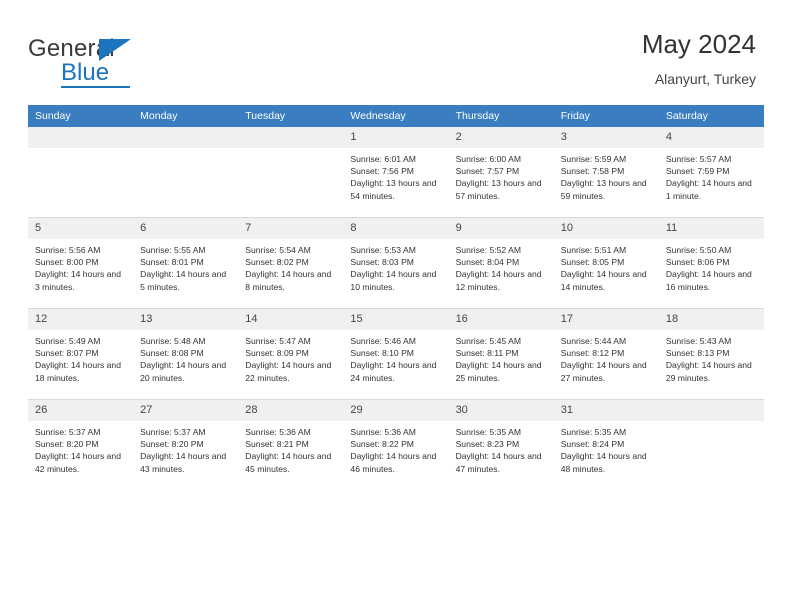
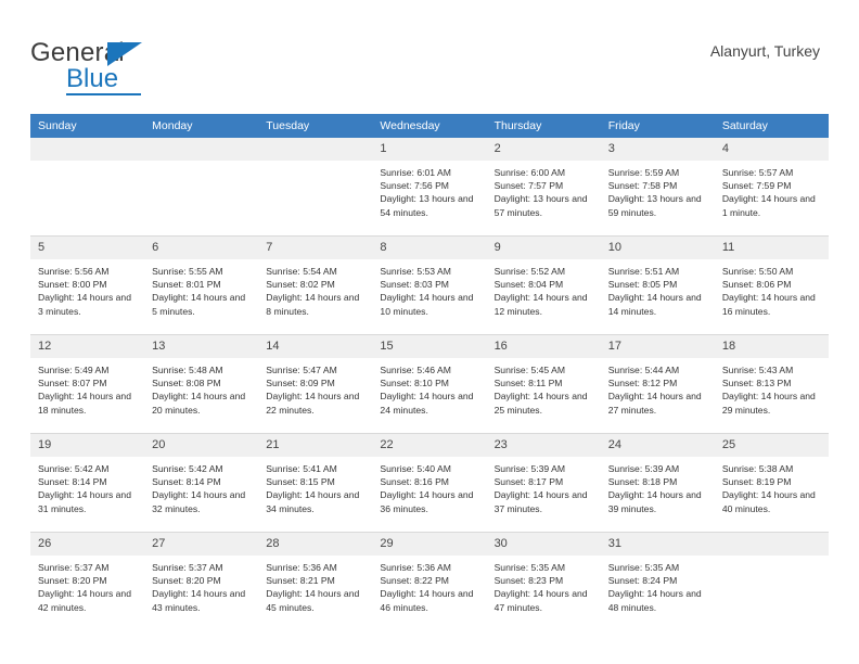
  General
  Blue
- May 2024
  Alanyurt, Turkey
  Sunday	Monday	Tuesday	Wednesday	Thursday	Friday	Saturday
  			1Sunrise: 6:01 AMSunset: 7:56 PMDaylight: 13 hours and 54 minutes.	2Sunrise: 6:00 AMSunset: 7:57 PMDaylight: 13 hours and 57 minutes.	3Sunrise: 5:59 AMSunset: 7:58 PMDaylight: 13 hours and 59 minutes.	4Sunrise: 5:57 AMSunset: 7:59 PMDaylight: 14 hours and 1 minute.
  5Sunrise: 5:56 AMSunset: 8:00 PMDaylight: 14 hours and 3 minutes.	6Sunrise: 5:55 AMSunset: 8:01 PMDaylight: 14 hours and 5 minutes.	7Sunrise: 5:54 AMSunset: 8:02 PMDaylight: 14 hours and 8 minutes.	8Sunrise: 5:53 AMSunset: 8:03 PMDaylight: 14 hours and 10 minutes.	9Sunrise: 5:52 AMSunset: 8:04 PMDaylight: 14 hours and 12 minutes.	10Sunrise: 5:51 AMSunset: 8:05 PMDaylight: 14 hours and 14 minutes.	11Sunrise: 5:50 AMSunset: 8:06 PMDaylight: 14 hours and 16 minutes.
  12Sunrise: 5:49 AMSunset: 8:07 PMDaylight: 14 hours and 18 minutes.	13Sunrise: 5:48 AMSunset: 8:08 PMDaylight: 14 hours and 20 minutes.	14Sunrise: 5:47 AMSunset: 8:09 PMDaylight: 14 hours and 22 minutes.	15Sunrise: 5:46 AMSunset: 8:10 PMDaylight: 14 hours and 24 minutes.	16Sunrise: 5:45 AMSunset: 8:11 PMDaylight: 14 hours and 25 minutes.	17Sunrise: 5:44 AMSunset: 8:12 PMDaylight: 14 hours and 27 minutes.	18Sunrise: 5:43 AMSunset: 8:13 PMDaylight: 14 hours and 29 minutes.
+ 19Sunrise: 5:42 AMSunset: 8:14 PMDaylight: 14 hours and 31 minutes.	20Sunrise: 5:42 AMSunset: 8:14 PMDaylight: 14 hours and 32 minutes.	21Sunrise: 5:41 AMSunset: 8:15 PMDaylight: 14 hours and 34 minutes.	22Sunrise: 5:40 AMSunset: 8:16 PMDaylight: 14 hours and 36 minutes.	23Sunrise: 5:39 AMSunset: 8:17 PMDaylight: 14 hours and 37 minutes.	24Sunrise: 5:39 AMSunset: 8:18 PMDaylight: 14 hours and 39 minutes.	25Sunrise: 5:38 AMSunset: 8:19 PMDaylight: 14 hours and 40 minutes.
  26Sunrise: 5:37 AMSunset: 8:20 PMDaylight: 14 hours and 42 minutes.	27Sunrise: 5:37 AMSunset: 8:20 PMDaylight: 14 hours and 43 minutes.	28Sunrise: 5:36 AMSunset: 8:21 PMDaylight: 14 hours and 45 minutes.	29Sunrise: 5:36 AMSunset: 8:22 PMDaylight: 14 hours and 46 minutes.	30Sunrise: 5:35 AMSunset: 8:23 PMDaylight: 14 hours and 47 minutes.	31Sunrise: 5:35 AMSunset: 8:24 PMDaylight: 14 hours and 48 minutes.
